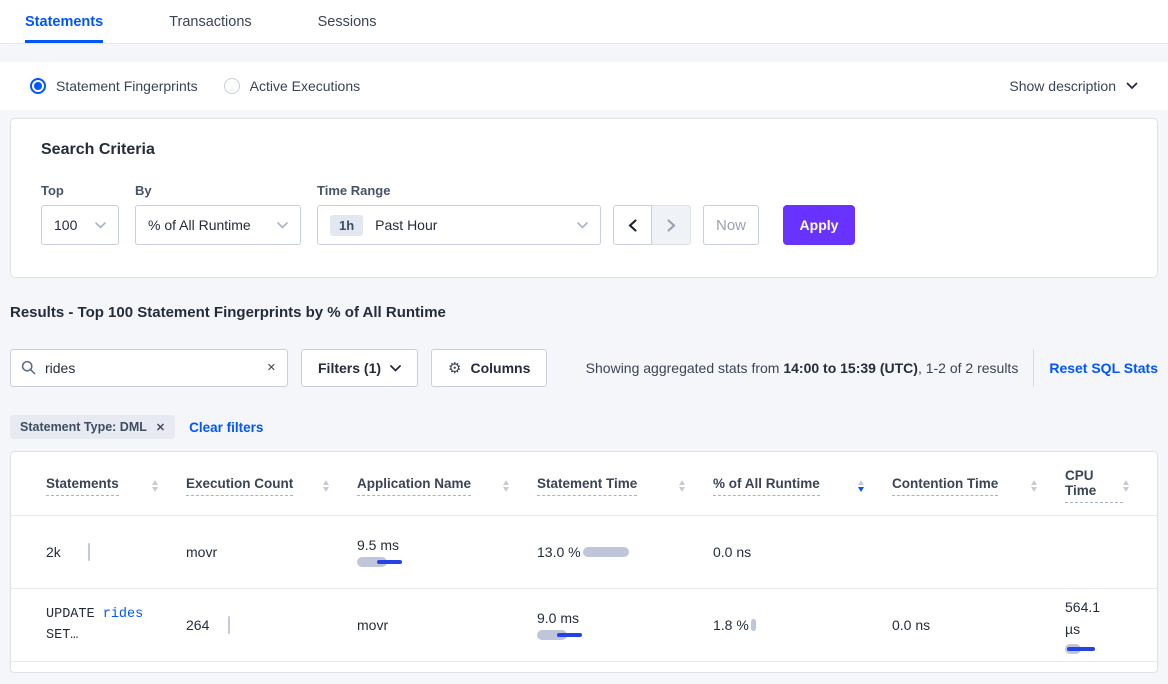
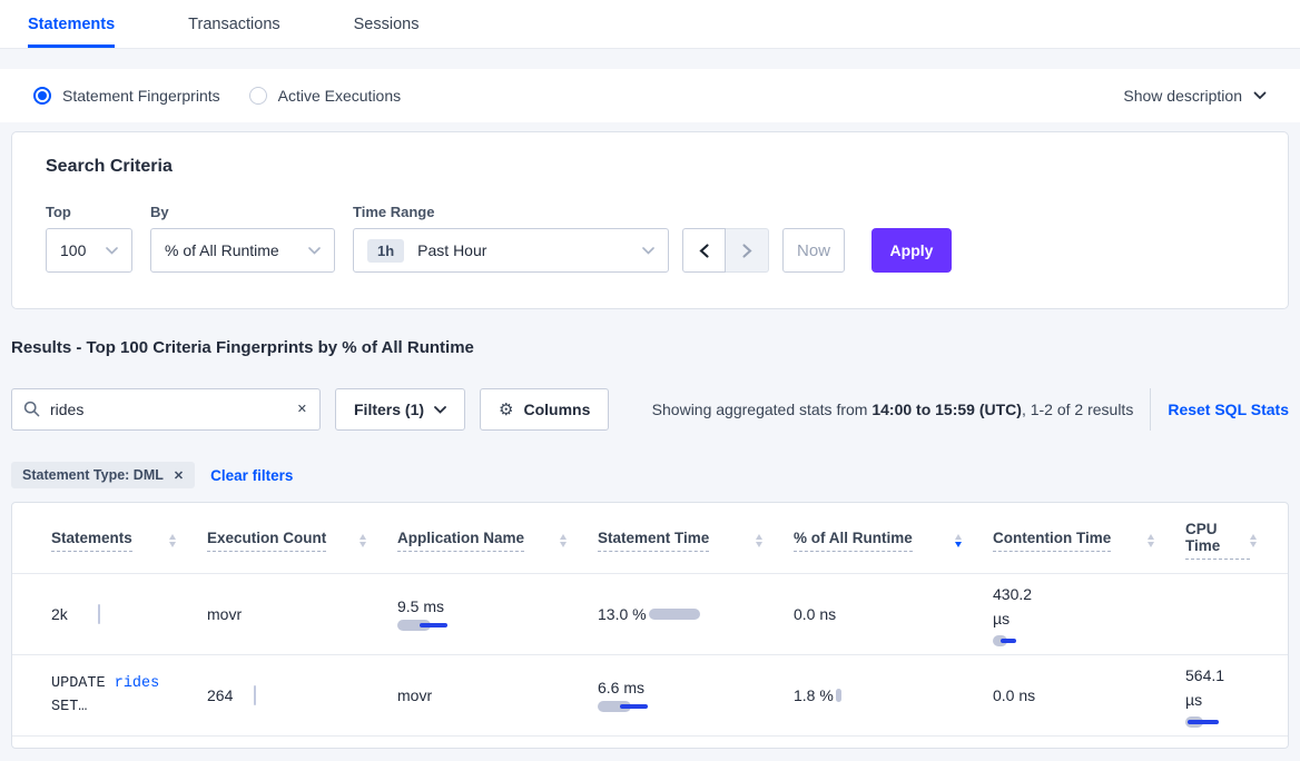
  Statements
  Transactions
  Sessions
  Statement Fingerprints
  Active Executions
  Show description
  Search Criteria
  Top
  100
  By
  % of All Runtime
  Time Range
  1h
  Past Hour
  Now
  Apply
- Results - Top 100 Statement Fingerprints by % of All Runtime
+ Results - Top 100 Criteria Fingerprints by % of All Runtime
  rides
  ✕
  Filters (1)
  ⚙
  Columns
- Showing aggregated stats from 14:00 to 15:39 (UTC), 1-2 of 2 results
+ Showing aggregated stats from 14:00 to 15:59 (UTC), 1-2 of 2 results
  Reset SQL Stats
  Statement Type: DML
  ✕
  Clear filters
  Statements
  Execution Count
  Application Name
  Statement Time
  % of All Runtime
  Contention Time
  CPU Time
  2k
  movr
  9.5 ms
  13.0 %
  0.0 ns
+ 430.2 µs
  UPDATE rides SET…
  264
  movr
- 9.0 ms
+ 6.6 ms
  1.8 %
  0.0 ns
  564.1 µs
